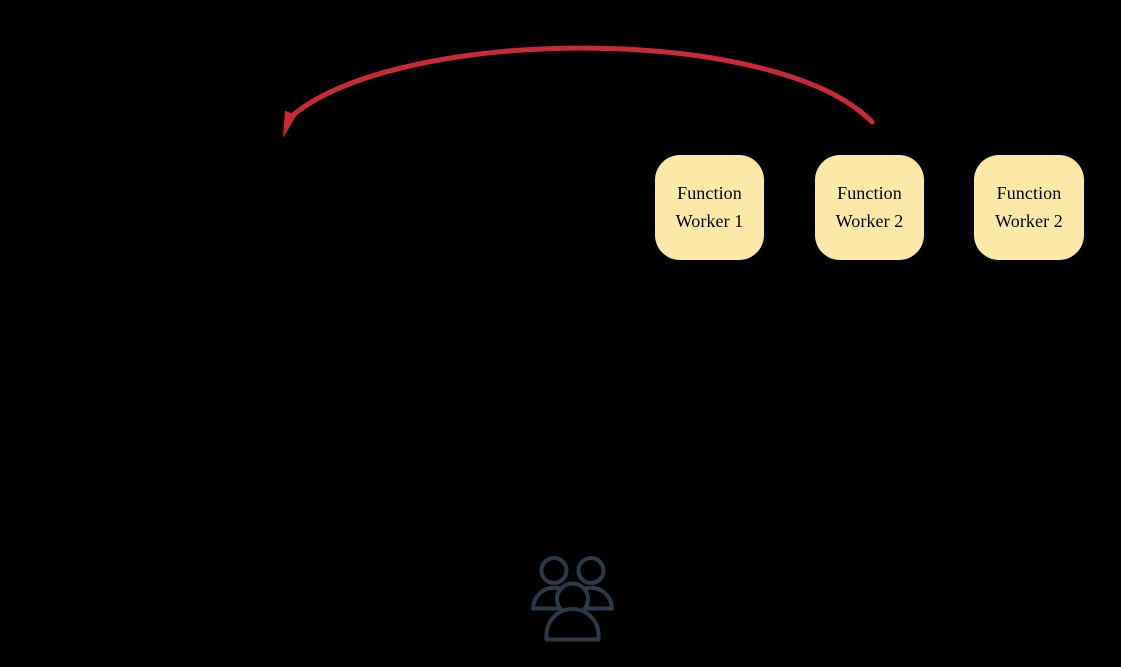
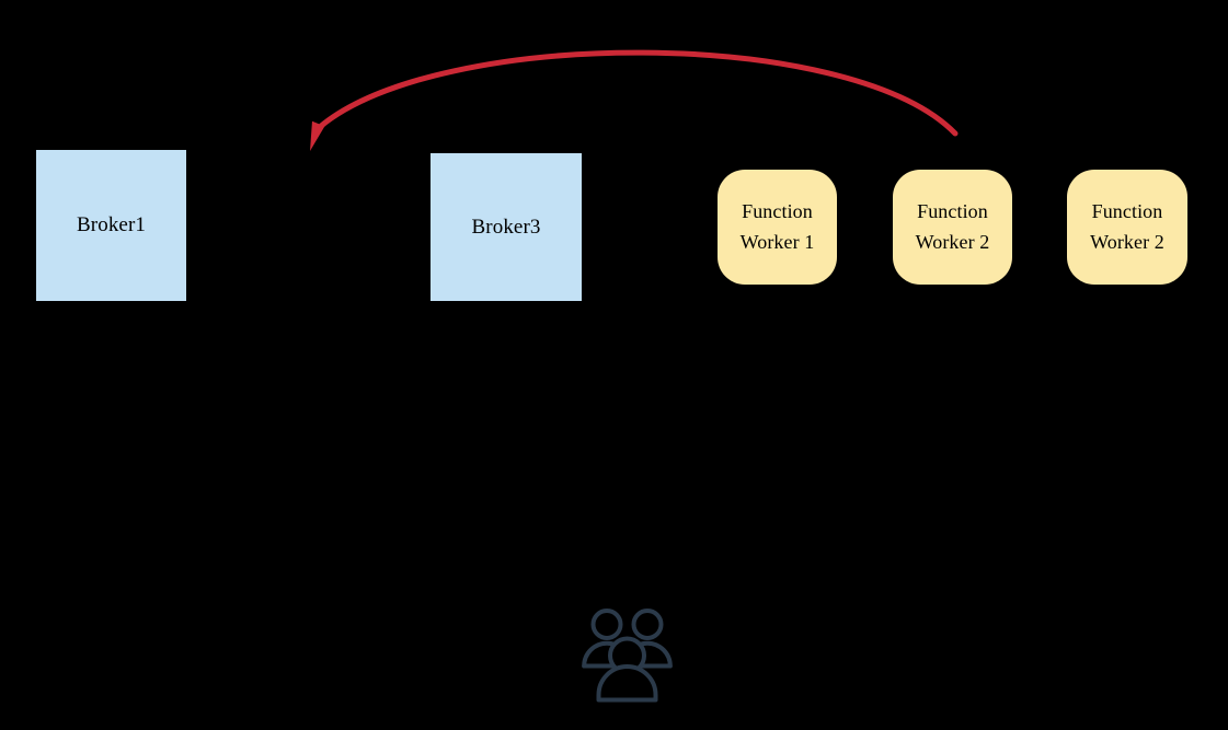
+ Broker1
+ Broker3
  Function
  Worker 1
  Function
  Worker 2
  Function
  Worker 2
